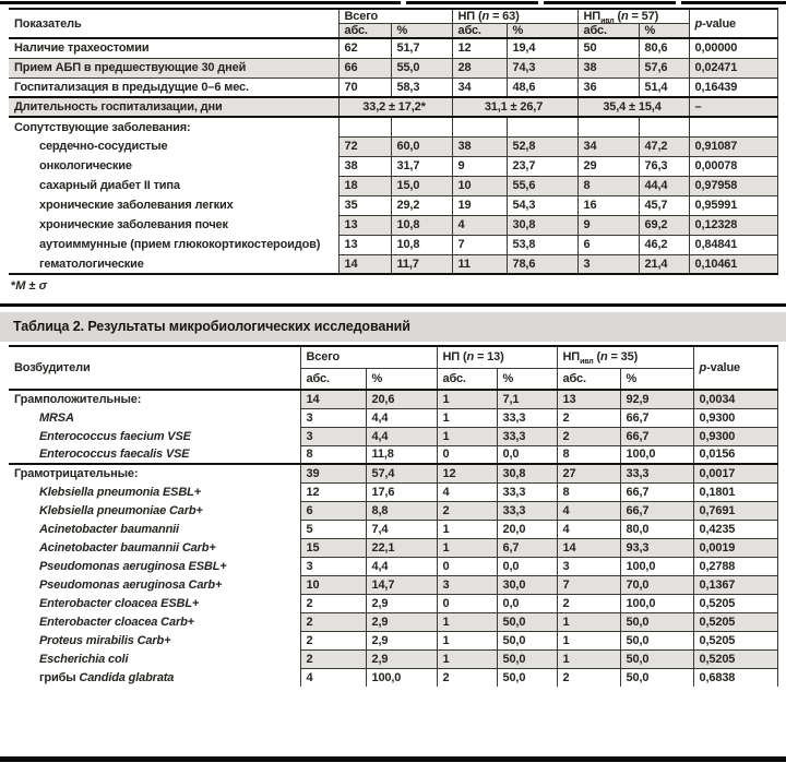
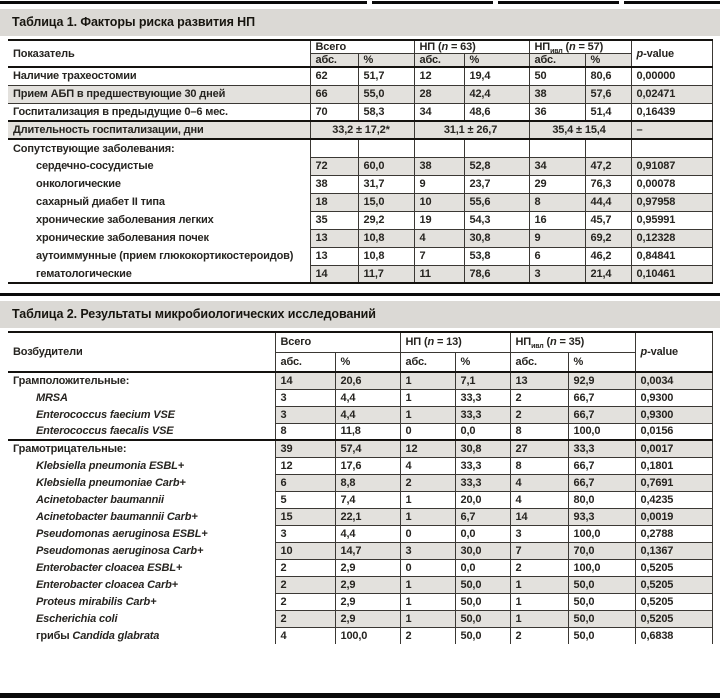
+ Таблица 1. Факторы риска развития НП
  Показатель	Всего	НП (n = 63)	НП (n = 57)	p-value
  абс.	%	абс.	%	абс.	%
  Наличие трахеостомии	62	51,7	12	19,4	50	80,6	0,00000
- Прием АБП в предшествующие 30 дней	66	55,0	28	74,3	38	57,6	0,02471
+ Прием АБП в предшествующие 30 дней	66	55,0	28	42,4	38	57,6	0,02471
  Госпитализация в предыдущие 0–6 мес.	70	58,3	34	48,6	36	51,4	0,16439
  Длительность госпитализации, дни	33,2 ± 17,2*	31,1 ± 26,7	35,4 ± 15,4	–
  Сопутствующие заболевания:
  сердечно-сосудистые	72	60,0	38	52,8	34	47,2	0,91087
  онкологические	38	31,7	9	23,7	29	76,3	0,00078
  сахарный диабет II типа	18	15,0	10	55,6	8	44,4	0,97958
  хронические заболевания легких	35	29,2	19	54,3	16	45,7	0,95991
  хронические заболевания почек	13	10,8	4	30,8	9	69,2	0,12328
  аутоиммунные (прием глюкокортикостероидов)	13	10,8	7	53,8	6	46,2	0,84841
  гематологические	14	11,7	11	78,6	3	21,4	0,10461
- *M ± σ
  Таблица 2. Результаты микробиологических исследований
  Возбудители	Всего	НП (n = 13)	НП (n = 35)	p-value
  абс.	%	абс.	%	абс.	%
  Грамположительные:	14	20,6	1	7,1	13	92,9	0,0034
  MRSA	3	4,4	1	33,3	2	66,7	0,9300
  Enterococcus faecium VSE	3	4,4	1	33,3	2	66,7	0,9300
  Enterococcus faecalis VSE	8	11,8	0	0,0	8	100,0	0,0156
  Грамотрицательные:	39	57,4	12	30,8	27	33,3	0,0017
  Klebsiella pneumonia ESBL+	12	17,6	4	33,3	8	66,7	0,1801
  Klebsiella pneumoniae Carb+	6	8,8	2	33,3	4	66,7	0,7691
  Acinetobacter baumannii	5	7,4	1	20,0	4	80,0	0,4235
  Acinetobacter baumannii Carb+	15	22,1	1	6,7	14	93,3	0,0019
  Pseudomonas aeruginosa ESBL+	3	4,4	0	0,0	3	100,0	0,2788
  Pseudomonas aeruginosa Carb+	10	14,7	3	30,0	7	70,0	0,1367
  Enterobacter cloacea ESBL+	2	2,9	0	0,0	2	100,0	0,5205
  Enterobacter cloacea Carb+	2	2,9	1	50,0	1	50,0	0,5205
  Proteus mirabilis Carb+	2	2,9	1	50,0	1	50,0	0,5205
  Escherichia coli	2	2,9	1	50,0	1	50,0	0,5205
  грибы Candida glabrata	4	100,0	2	50,0	2	50,0	0,6838
